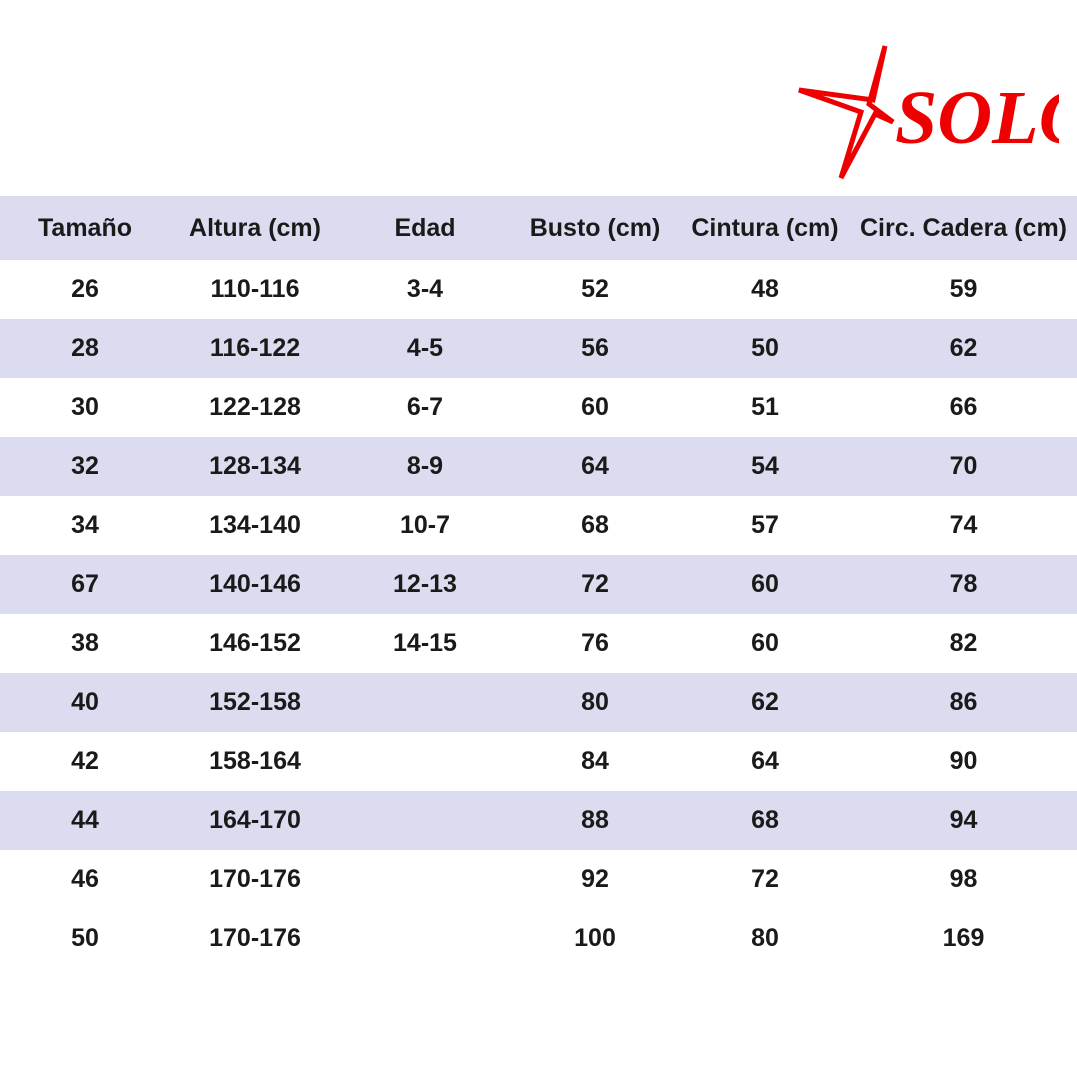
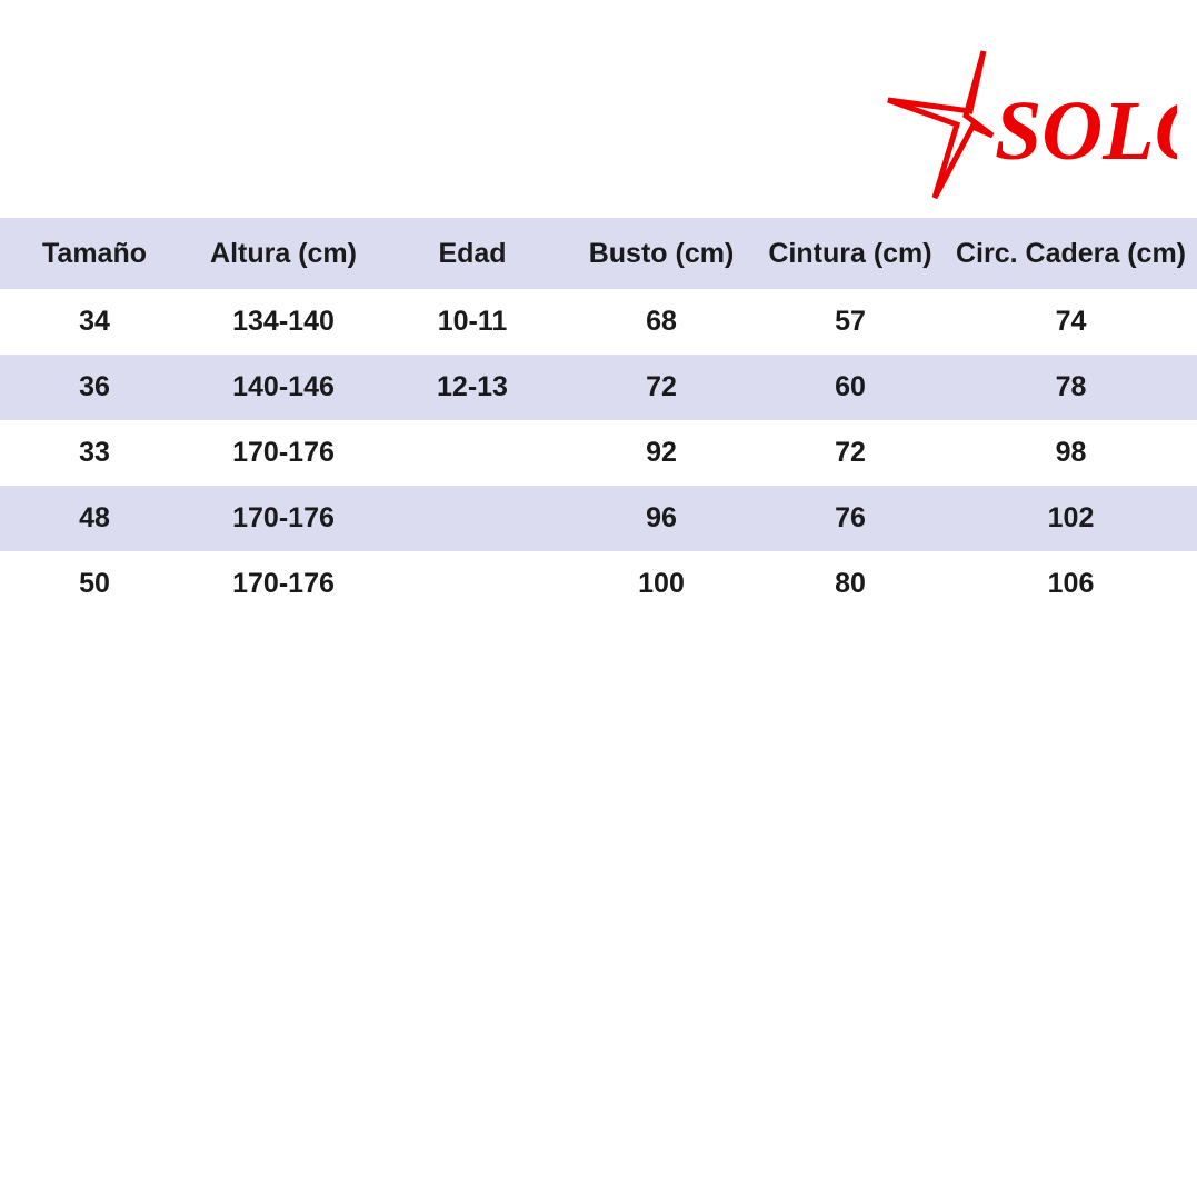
  SOL
  Tamaño	Altura (cm)	Edad	Busto (cm)	Cintura (cm)	Circ. Cadera (cm)
- 26	110-116	3-4	52	48	59
- 28	116-122	4-5	56	50	62
- 30	122-128	6-7	60	51	66
- 32	128-134	8-9	64	54	70
- 34	134-140	10-7	68	57	74
+ 34	134-140	10-11	68	57	74
- 67	140-146	12-13	72	60	78
+ 36	140-146	12-13	72	60	78
- 38	146-152	14-15	76	60	82
- 40	152-158		80	62	86
- 42	158-164		84	64	90
- 44	164-170		88	68	94
- 46	170-176		92	72	98
+ 33	170-176		92	72	98
+ 48	170-176		96	76	102
- 50	170-176		100	80	169
+ 50	170-176		100	80	106
